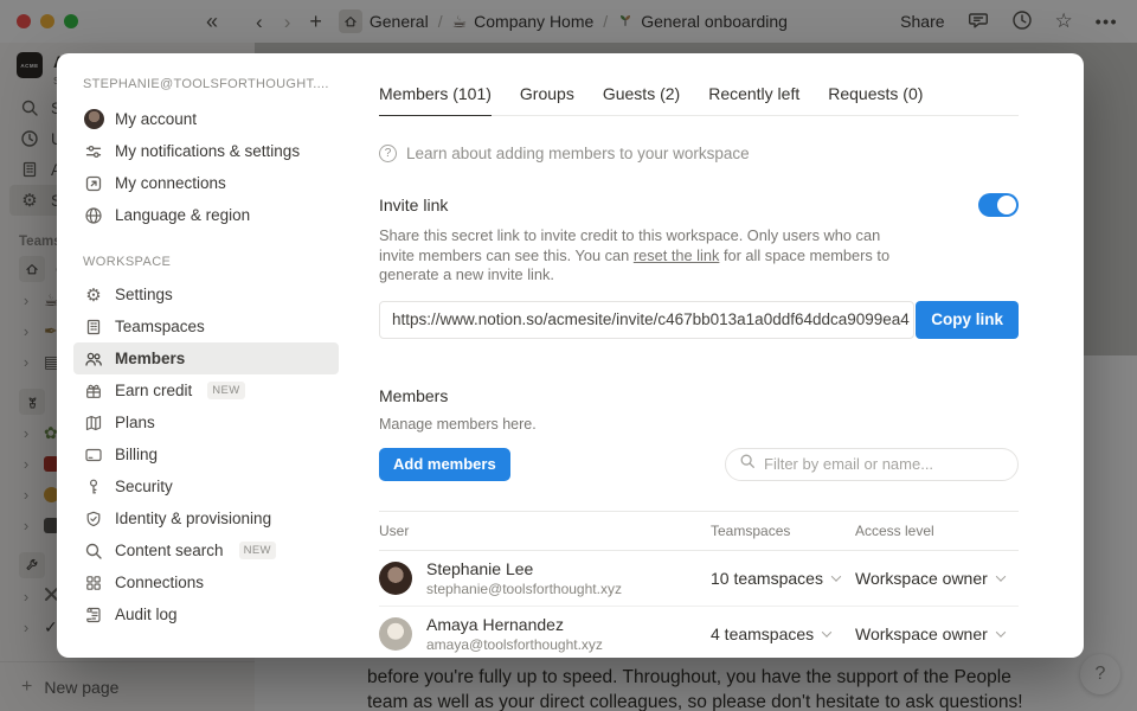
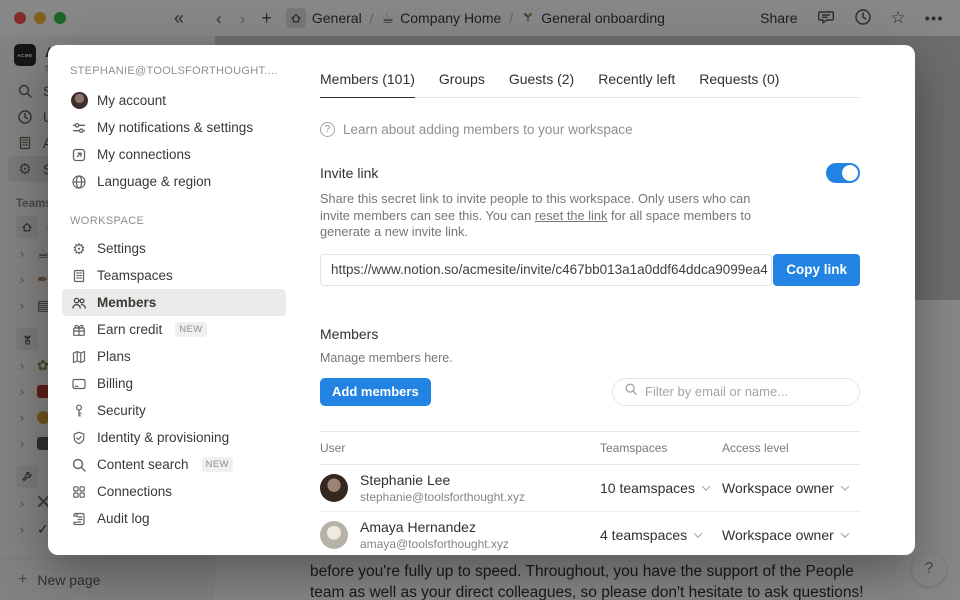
  «
  ‹
  ›
  +
  General
  /
  ☕
  Company Home
  /
  General onboarding
  Share
  ☆
  •••
  ⚙
  ›
  ☕
  ›
  ✒
  ›
  ▤
  ›
  ✿
  ›
  ›
  ›
  ›
  ›
  ✓
  +
  New page
  before you're fully up to speed. Throughout, you have the support of the People team as well as your direct colleagues, so please don't hesitate to ask questions!
  ?
  STEPHANIE@TOOLSFORTHOUGHT....
  My account
  My notifications & settings
  My connections
  Language & region
  WORKSPACE
  ⚙
  Settings
  Teamspaces
  Members
  Earn credit
  NEW
  Plans
  Billing
  Security
  Identity & provisioning
  Content search
  NEW
  Connections
  Audit log
  Members (101)
  Groups
  Guests (2)
  Recently left
  Requests (0)
  ?
  Learn about adding members to your workspace
  Invite link
- Share this secret link to invite credit to this workspace. Only users who can invite members can see this. You can reset the link for all space members to generate a new invite link.
+ Share this secret link to invite people to this workspace. Only users who can invite members can see this. You can reset the link for all space members to generate a new invite link.
  https://www.notion.so/acmesite/invite/c467bb013a1a0ddf64ddca9099ea4
  Copy link
  Members
  Manage members here.
  Add members
  Filter by email or name...
  User
  Teamspaces
  Access level
  Stephanie Lee
  stephanie@toolsforthought.xyz
  10 teamspaces
  Workspace owner
  Amaya Hernandez
  amaya@toolsforthought.xyz
  4 teamspaces
  Workspace owner
